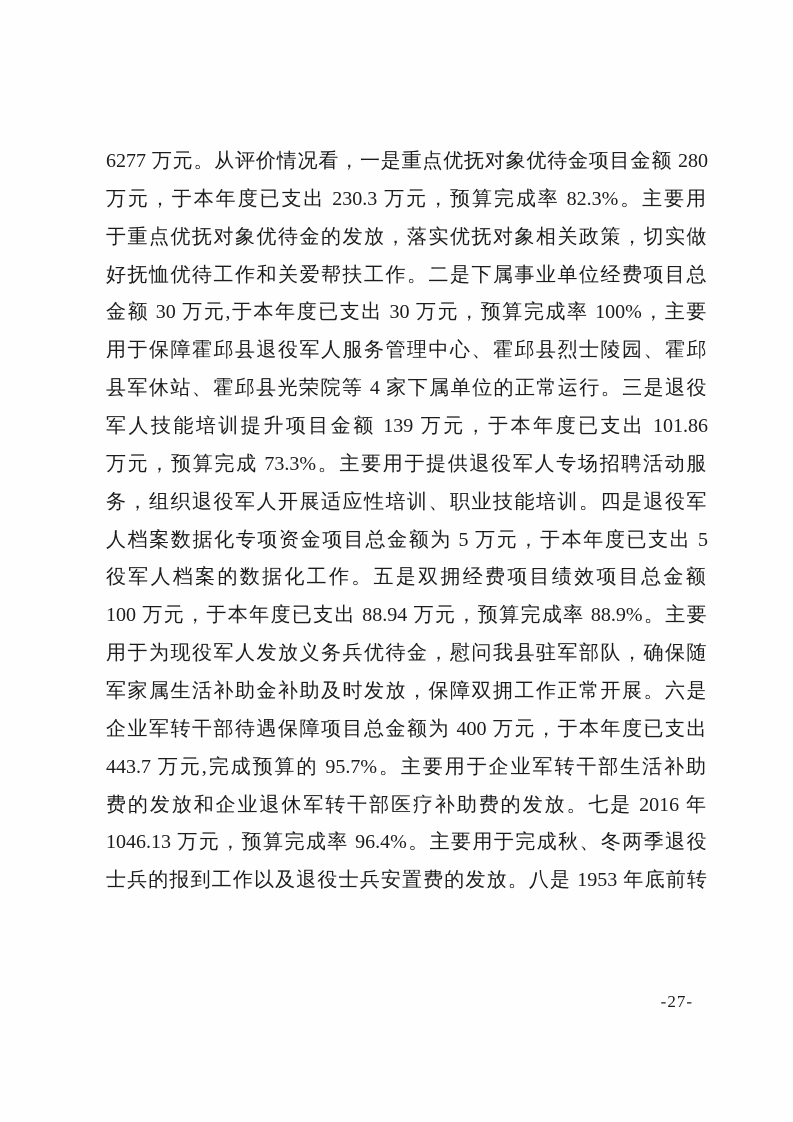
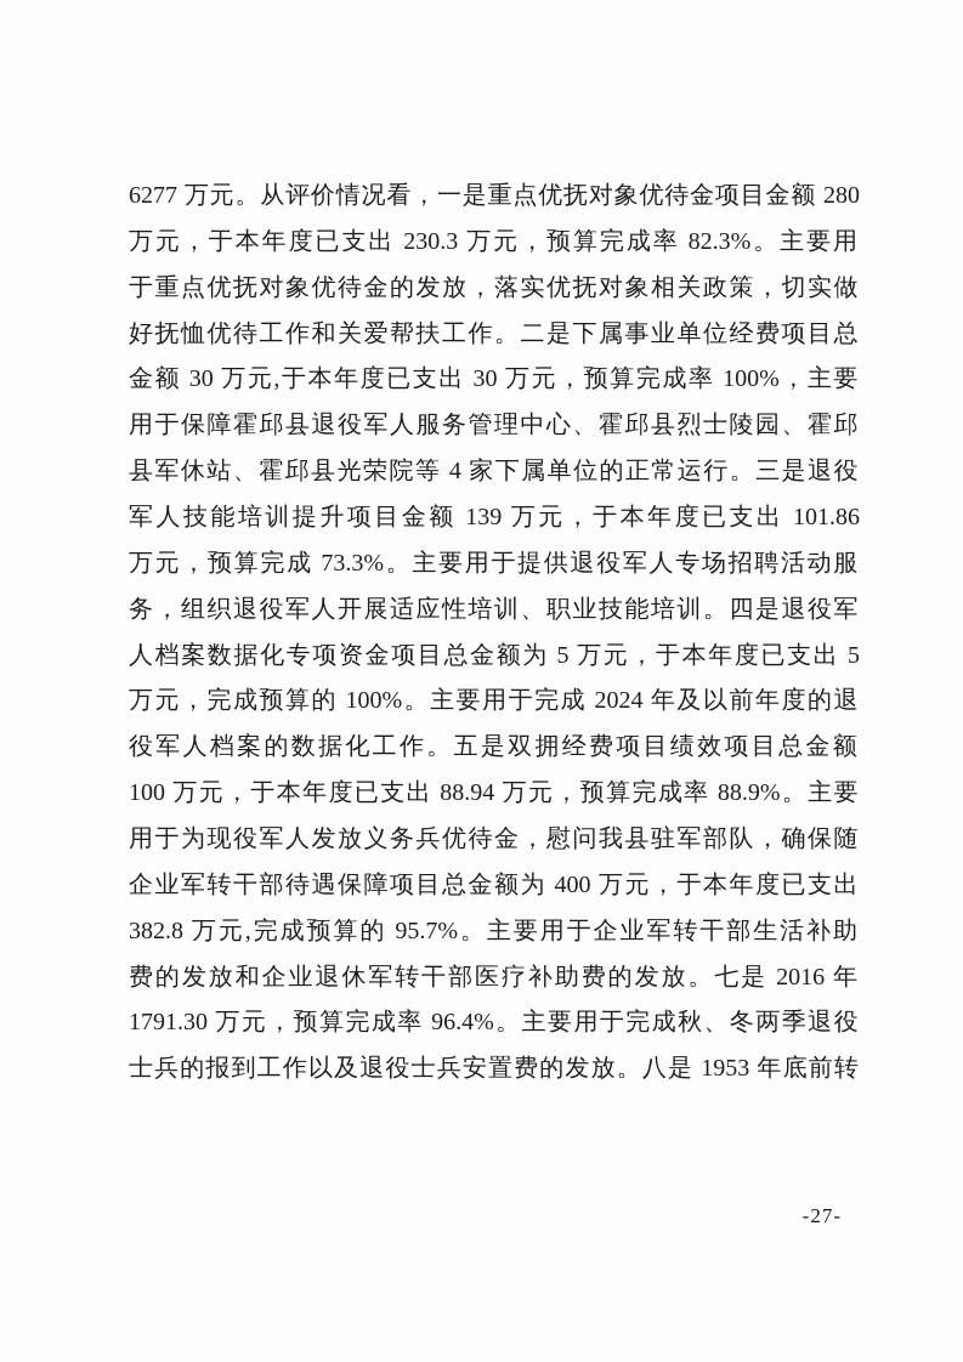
  6277 万元。从评价情况看，一是重点优抚对象优待金项目金额 280
  万元，于本年度已支出 230.3 万元，预算完成率 82.3%。主要用
  于重点优抚对象优待金的发放，落实优抚对象相关政策，切实做
  好抚恤优待工作和关爱帮扶工作。二是下属事业单位经费项目总
  金额 30 万元,于本年度已支出 30 万元，预算完成率 100%，主要
  用于保障霍邱县退役军人服务管理中心、霍邱县烈士陵园、霍邱
  县军休站、霍邱县光荣院等 4 家下属单位的正常运行。三是退役
  军人技能培训提升项目金额 139 万元，于本年度已支出 101.86
  万元，预算完成 73.3%。主要用于提供退役军人专场招聘活动服
  务，组织退役军人开展适应性培训、职业技能培训。四是退役军
  人档案数据化专项资金项目总金额为 5 万元，于本年度已支出 5
+ 万元，完成预算的 100%。主要用于完成 2024 年及以前年度的退
  役军人档案的数据化工作。五是双拥经费项目绩效项目总金额
  100 万元，于本年度已支出 88.94 万元，预算完成率 88.9%。主要
  用于为现役军人发放义务兵优待金，慰问我县驻军部队，确保随
- 军家属生活补助金补助及时发放，保障双拥工作正常开展。六是
  企业军转干部待遇保障项目总金额为 400 万元，于本年度已支出
- 443.7 万元,完成预算的 95.7%。主要用于企业军转干部生活补助
+ 382.8 万元,完成预算的 95.7%。主要用于企业军转干部生活补助
  费的发放和企业退休军转干部医疗补助费的发放。七是 2016 年
- 1046.13 万元，预算完成率 96.4%。主要用于完成秋、冬两季退役
+ 1791.30 万元，预算完成率 96.4%。主要用于完成秋、冬两季退役
  士兵的报到工作以及退役士兵安置费的发放。八是 1953 年底前转
  -27-
